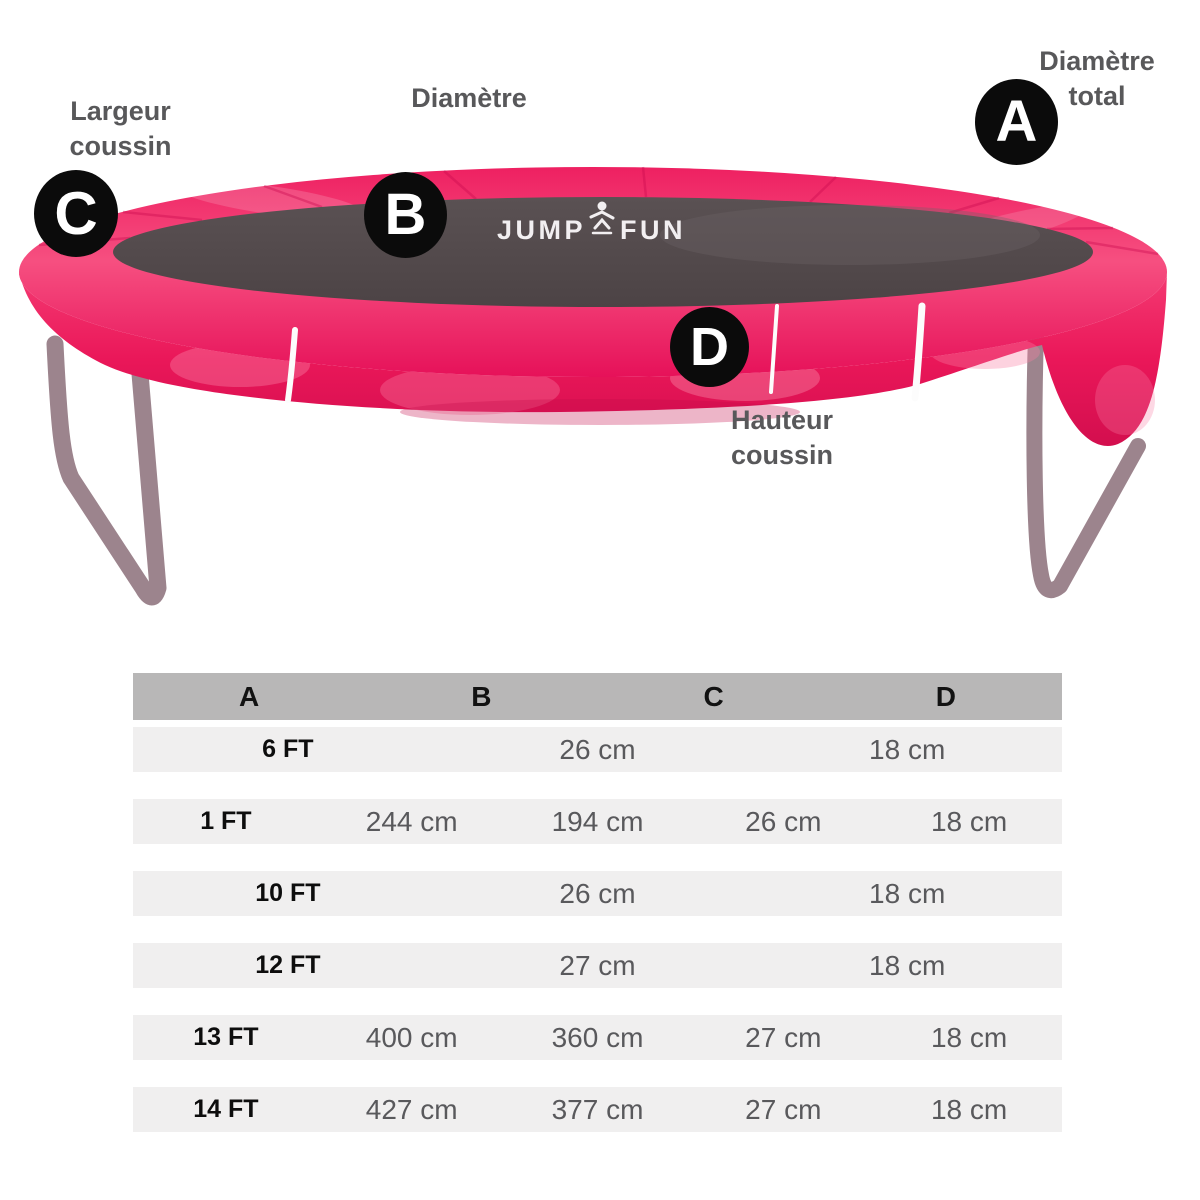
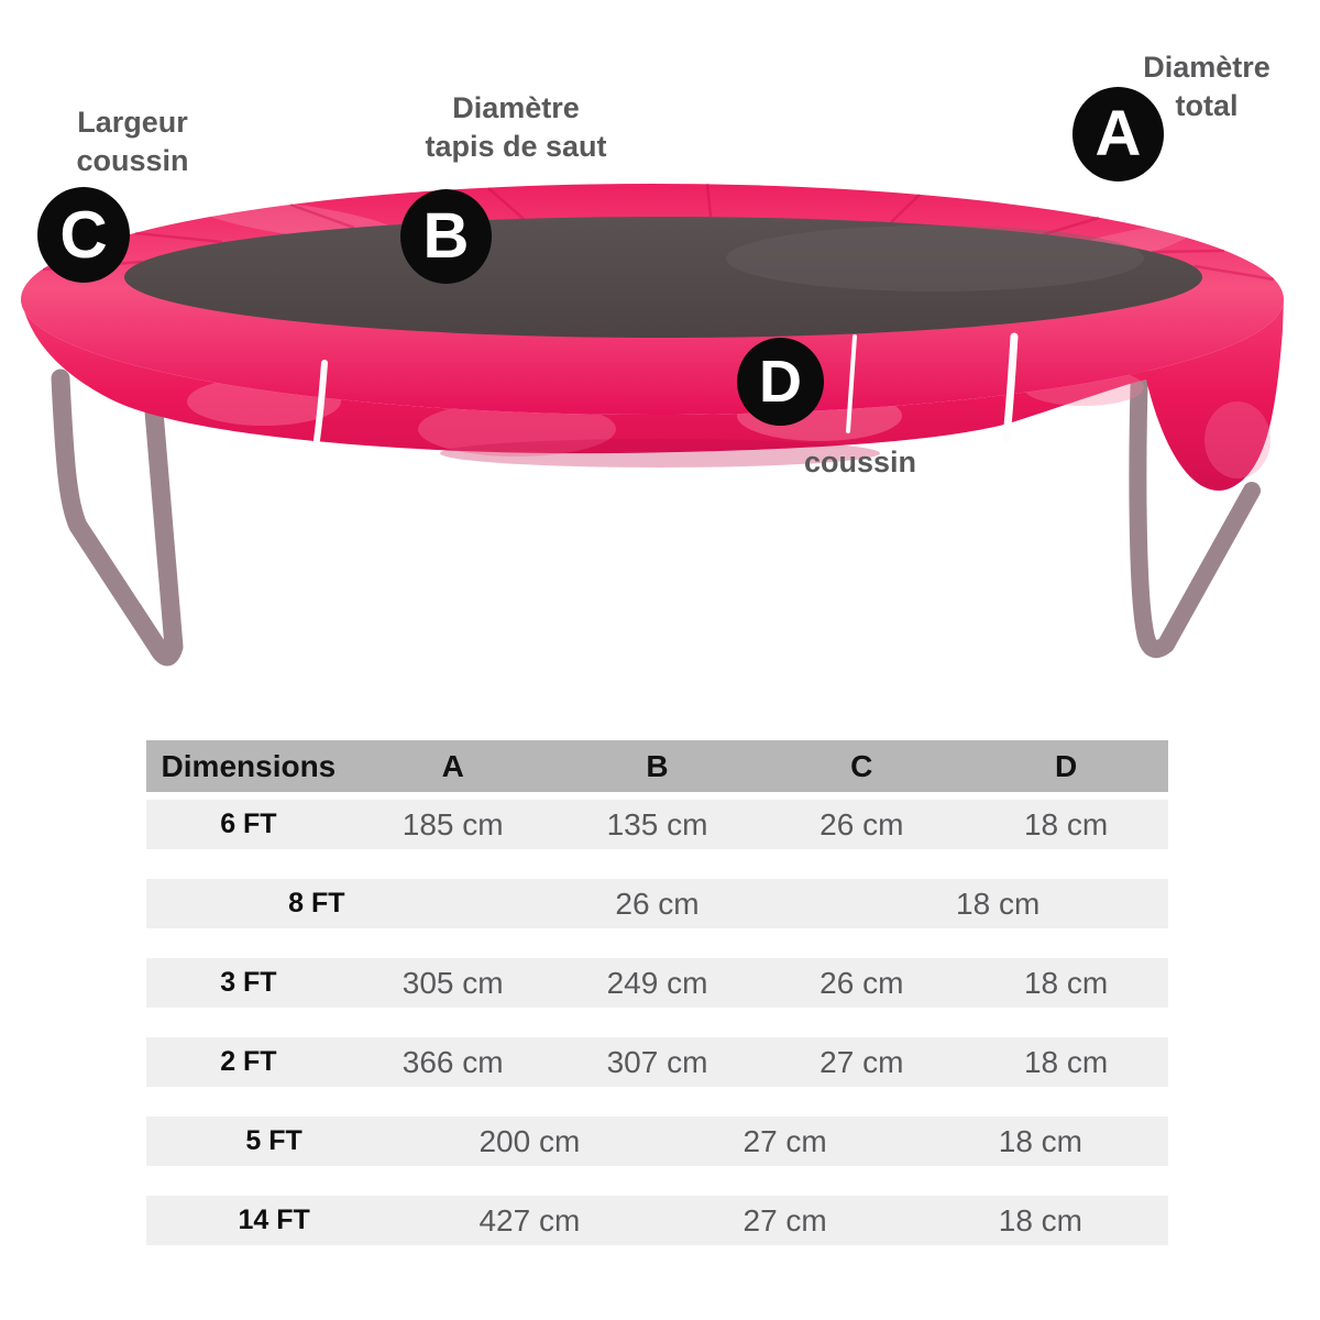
- JUMP
- FUN
  Diamètre
  total
  Diamètre
+ tapis de saut
  Largeur
  coussin
- Hauteur
  coussin
  A
  B
  C
  D
+ Dimensions
  A
  B
  C
  D
  6 FT
+ 185 cm
+ 135 cm
  26 cm
  18 cm
- 1 FT
+ 8 FT
- 244 cm
- 194 cm
  26 cm
  18 cm
- 10 FT
+ 3 FT
+ 305 cm
+ 249 cm
  26 cm
  18 cm
- 12 FT
+ 2 FT
+ 366 cm
+ 307 cm
  27 cm
  18 cm
- 13 FT
+ 5 FT
- 400 cm
+ 200 cm
- 360 cm
  27 cm
  18 cm
  14 FT
  427 cm
- 377 cm
  27 cm
  18 cm
